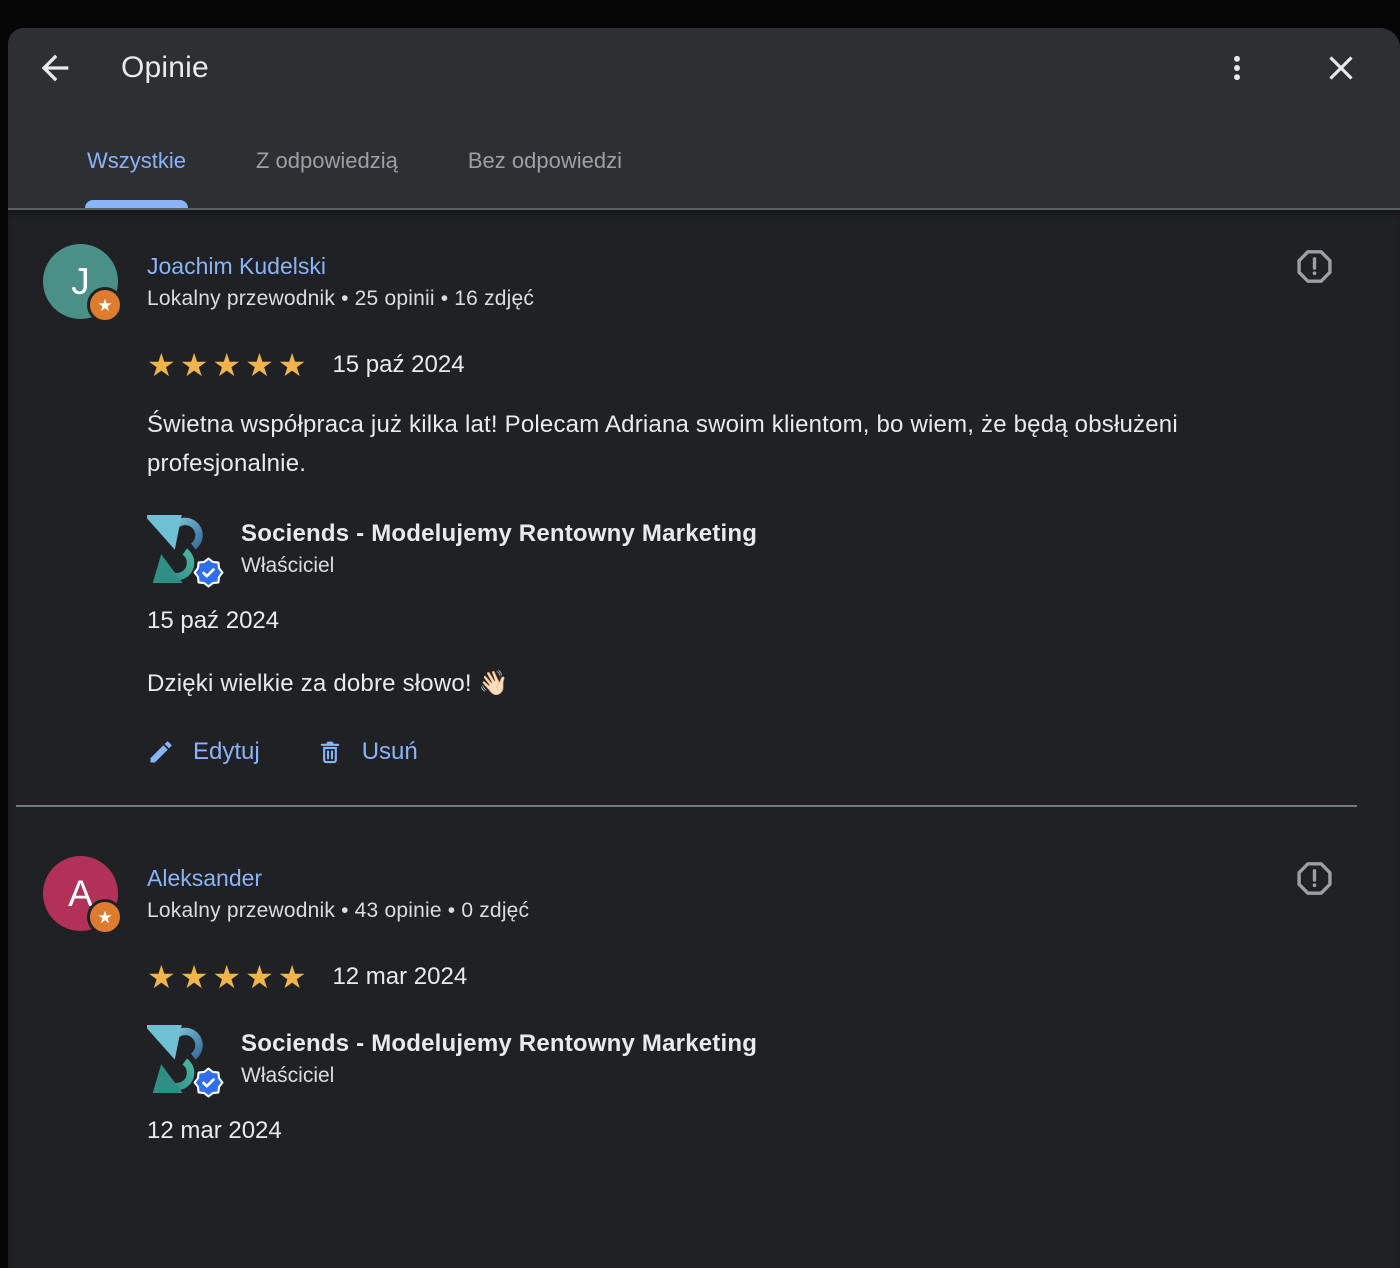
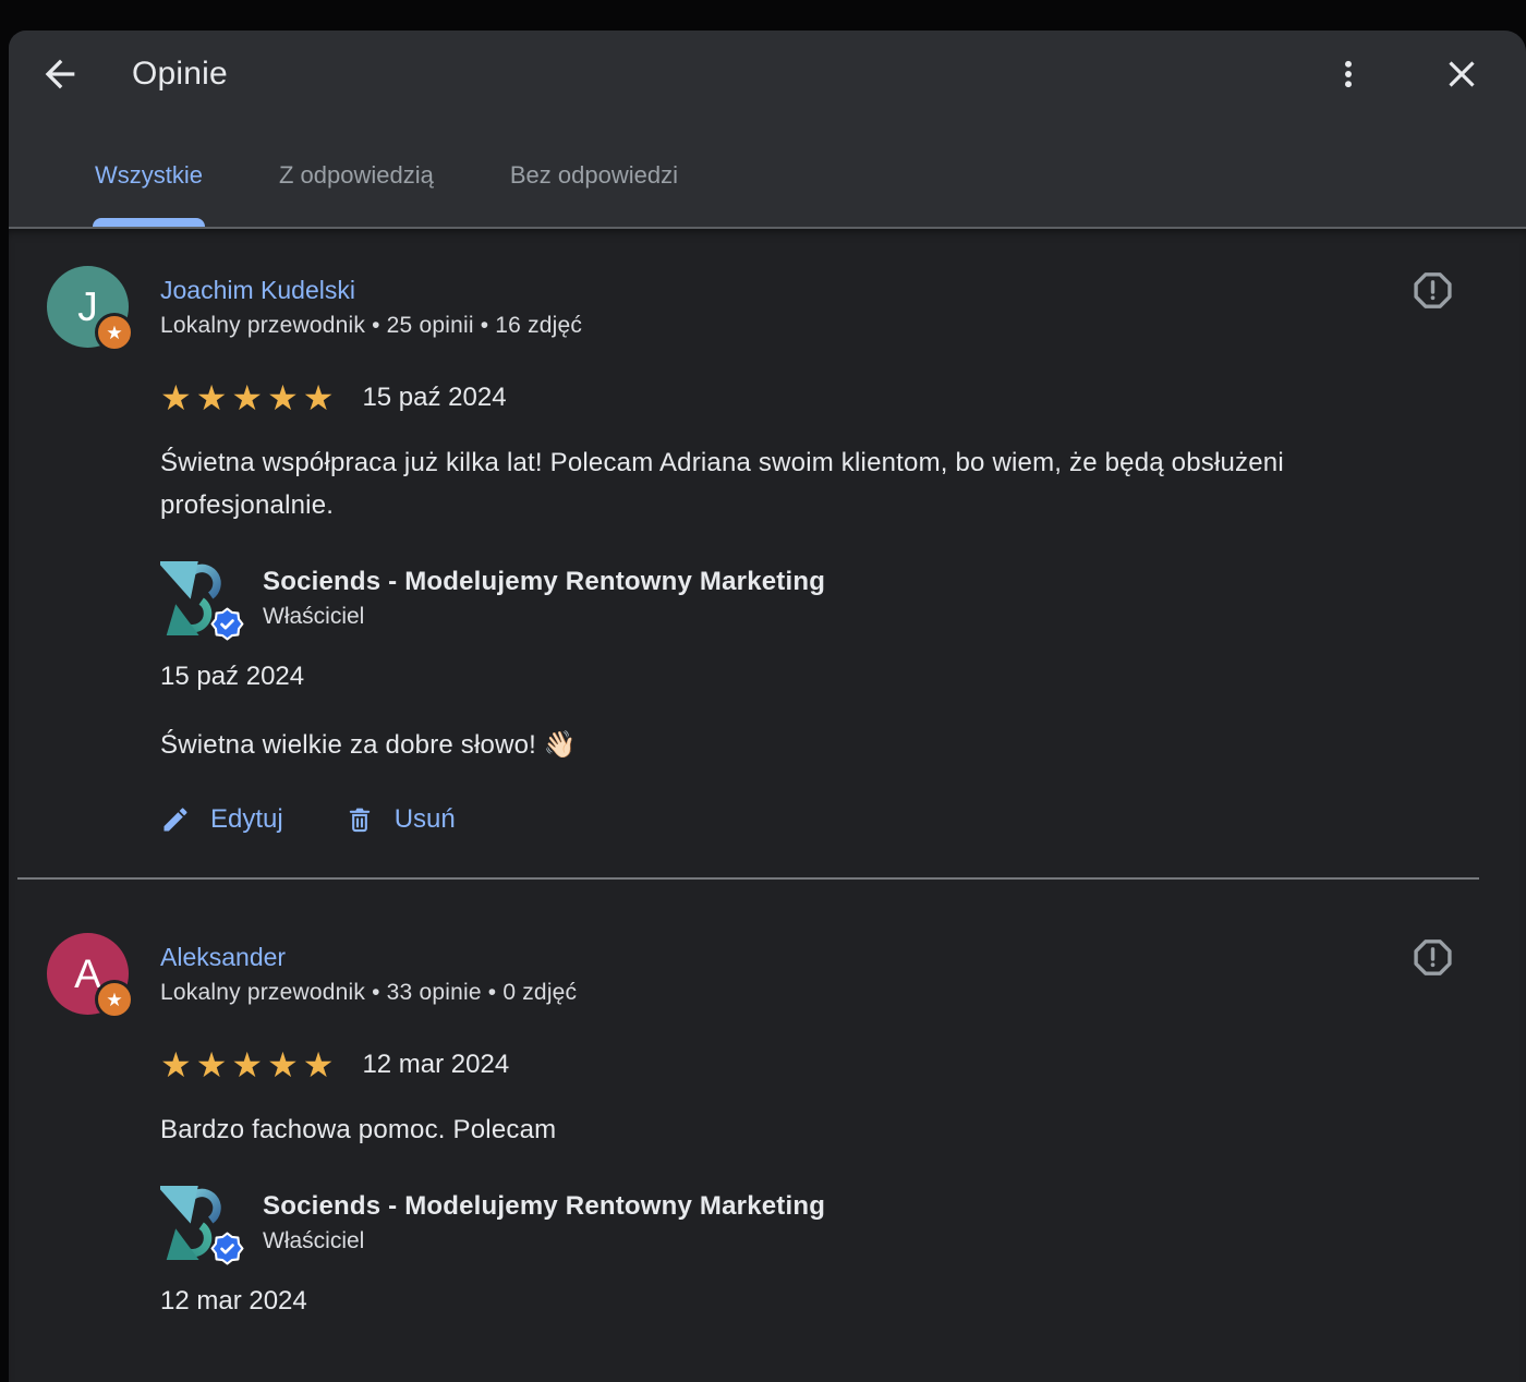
  Opinie
  Wszystkie
  Z odpowiedzią
  Bez odpowiedzi
  J
  ★
  Joachim Kudelski
  Lokalny przewodnik • 25 opinii • 16 zdjęć
  ★★★★★
  15 paź 2024
  Świetna współpraca już kilka lat! Polecam Adriana swoim klientom, bo wiem, że będą obsłużeni profesjonalnie.
  Sociends - Modelujemy Rentowny Marketing
  Właściciel
  15 paź 2024
- Dzięki wielkie za dobre słowo! 👋🏻
+ Świetna wielkie za dobre słowo! 👋🏻
  Edytuj
  Usuń
  A
  ★
  Aleksander
- Lokalny przewodnik • 43 opinie • 0 zdjęć
+ Lokalny przewodnik • 33 opinie • 0 zdjęć
  ★★★★★
  12 mar 2024
+ Bardzo fachowa pomoc. Polecam
  Sociends - Modelujemy Rentowny Marketing
  Właściciel
  12 mar 2024
